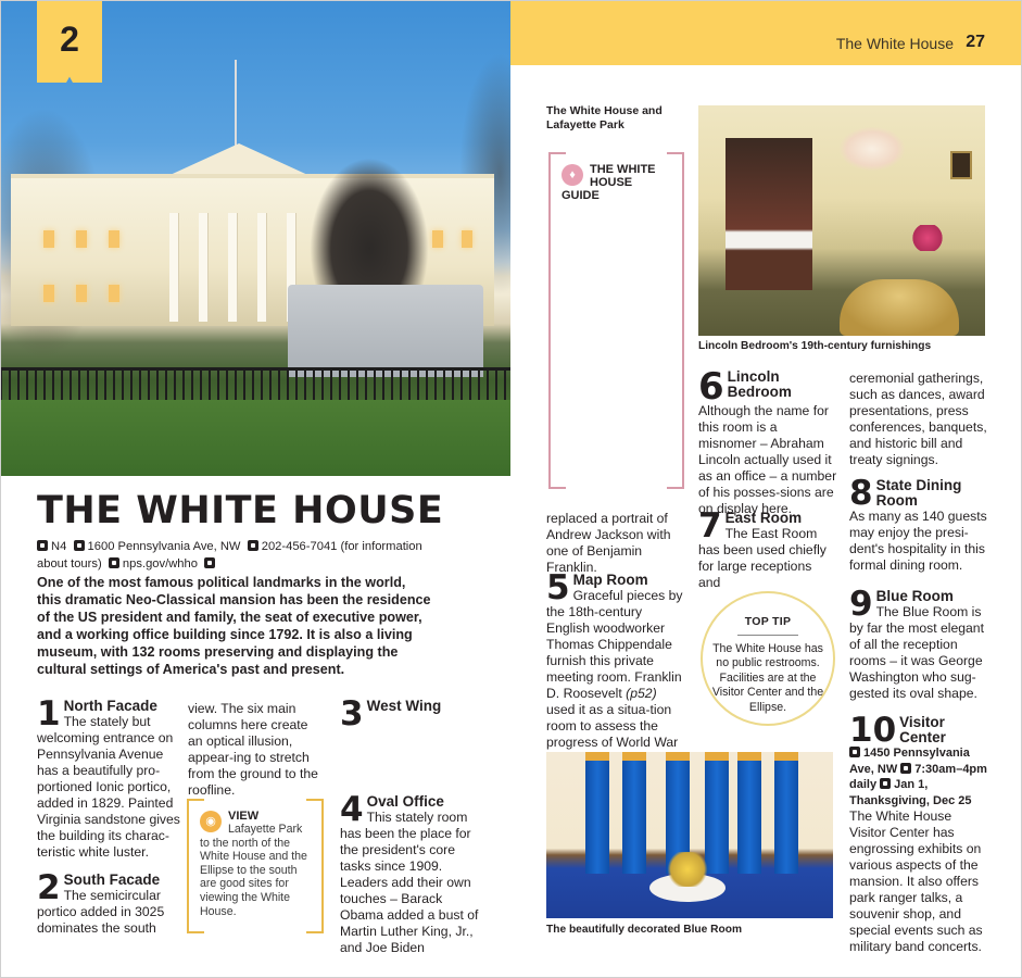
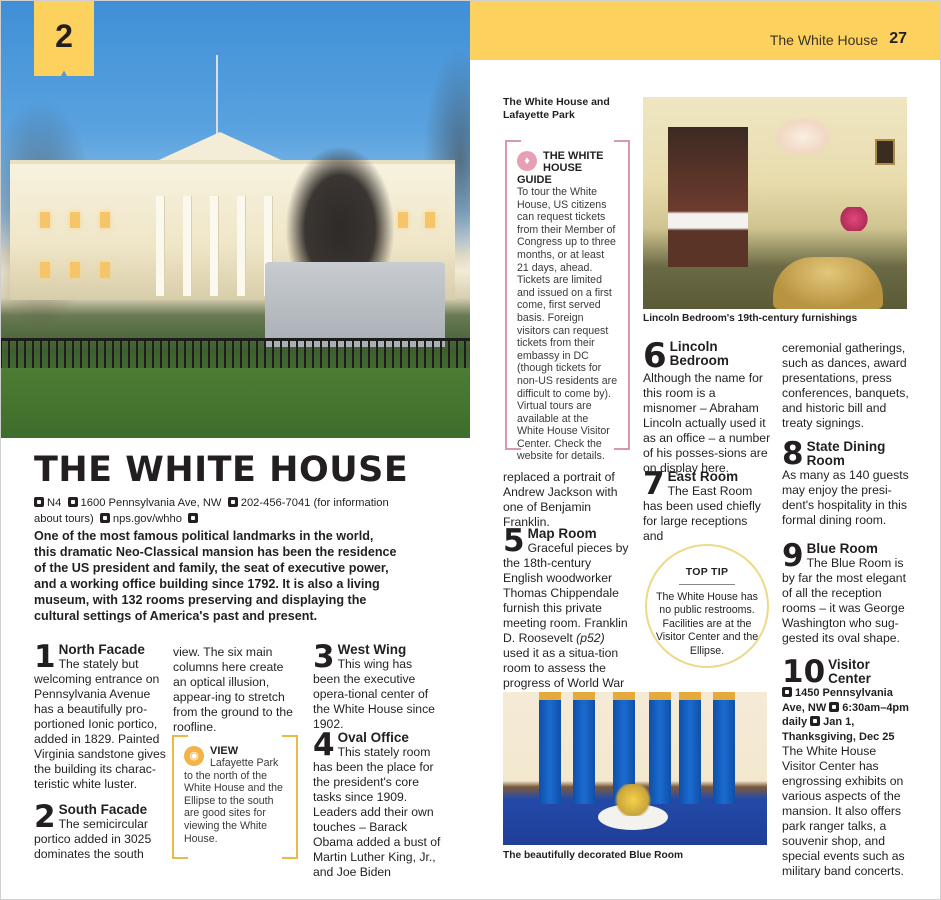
  2
  The White House
  27
  THE WHITE HOUSE
  N4 1600 Pennsylvania Ave, NW 202-456-7041 (for information about tours) nps.gov/whho
  One of the most famous political landmarks in the world, this dramatic Neo-Classical mansion has been the residence of the US president and family, the seat of executive power, and a working office building since 1792. It is also a living museum, with 132 rooms preserving and displaying the cultural settings of America's past and present.
  1
  North Facade
  The stately but welcoming entrance on Pennsylvania Avenue has a beautifully pro-portioned Ionic portico, added in 1829. Painted Virginia sandstone gives the building its charac-teristic white luster.
  2
  South Facade
  The semicircular portico added in 3025 dominates the south
  view. The six main columns here create an optical illusion, appear-ing to stretch from the ground to the roofline.
  ◉
  VIEW
  Lafayette Park to the north of the White House and the Ellipse to the south are good sites for viewing the White House.
  3
  West Wing
+ This wing has been the executive opera-tional center of the White House since 1902.
  4
  Oval Office
  This stately room has been the place for the president's core tasks since 1909. Leaders add their own touches – Barack Obama added a bust of Martin Luther King, Jr., and Joe Biden
  The White House and Lafayette Park
  ♦
  THE WHITE HOUSE GUIDE
+ To tour the White House, US citizens can request tickets from their Member of Congress up to three months, or at least 21 days, ahead. Tickets are limited and issued on a first come, first served basis. Foreign visitors can request tickets from their embassy in DC (though tickets for non-US residents are difficult to come by). Virtual tours are available at the White House Visitor Center. Check the website for details.
  replaced a portrait of Andrew Jackson with one of Benjamin Franklin.
  5
  Map Room
  Graceful pieces by the 18th-century English woodworker Thomas Chippendale furnish this private meeting room. Franklin D. Roosevelt (p52) used it as a situa-tion room to assess the progress of World War
  Lincoln Bedroom's 19th-century furnishings
  6
  Lincoln Bedroom
  Although the name for this room is a misnomer – Abraham Lincoln actually used it as an office – a number of his posses-sions are on display here.
  7
  East Room
  The East Room has been used chiefly for large receptions and
  TOP TIP
  The White House has no public restrooms. Facilities are at the Visitor Center and the Ellipse.
  The beautifully decorated Blue Room
  ceremonial gatherings, such as dances, award presentations, press conferences, banquets, and historic bill and treaty signings.
  8
  State Dining Room
  As many as 140 guests may enjoy the presi-dent's hospitality in this formal dining room.
  9
  Blue Room
  The Blue Room is by far the most elegant of all the reception rooms – it was George Washington who sug-gested its oval shape.
  10
  Visitor Center
- 1450 Pennsylvania Ave, NW 7:30am–4pm daily Jan 1, Thanksgiving, Dec 25
+ 1450 Pennsylvania Ave, NW 6:30am–4pm daily Jan 1, Thanksgiving, Dec 25
  The White House Visitor Center has engrossing exhibits on various aspects of the mansion. It also offers park ranger talks, a souvenir shop, and special events such as military band concerts.
